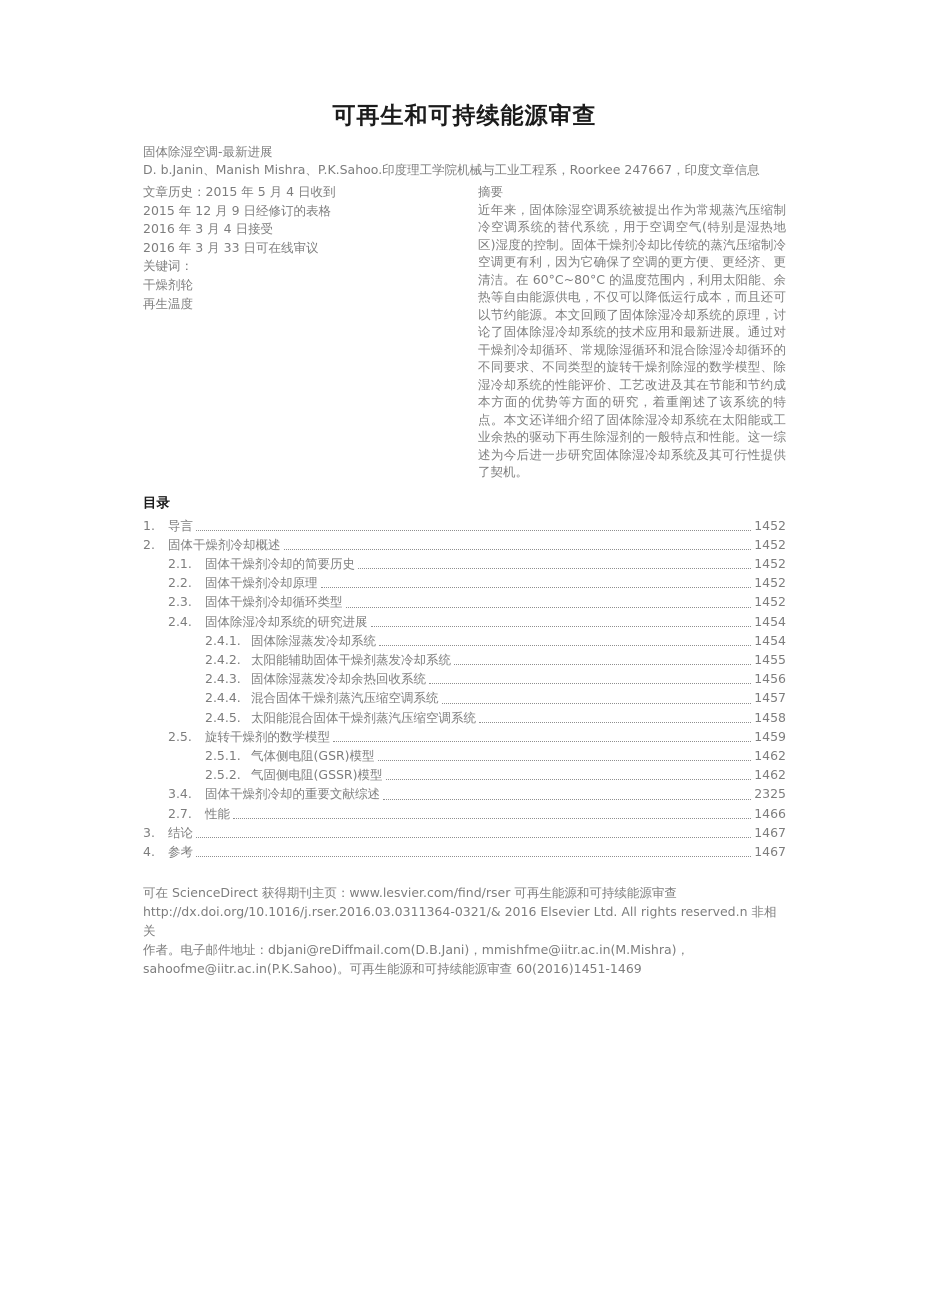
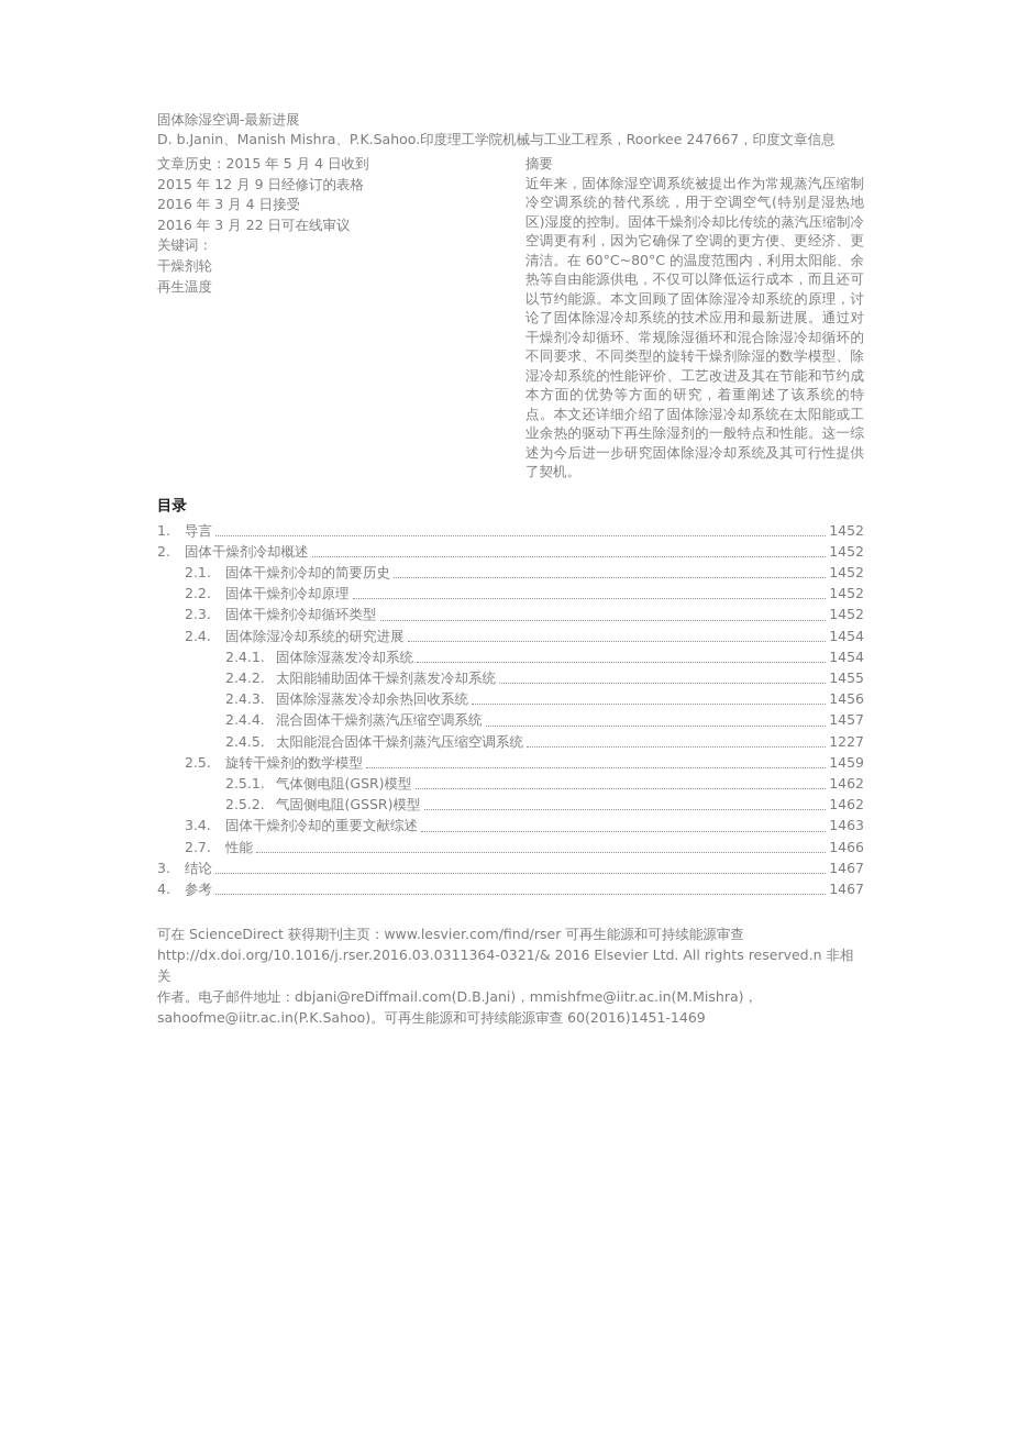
- 可再生和可持续能源审查
  固体除湿空调-最新进展
  D. b.Janin、Manish Mishra、P.K.Sahoo.印度理工学院机械与工业工程系，Roorkee 247667，印度文章信息
  文章历史：2015 年 5 月 4 日收到
  2015 年 12 月 9 日经修订的表格
  2016 年 3 月 4 日接受
- 2016 年 3 月 33 日可在线审议
+ 2016 年 3 月 22 日可在线审议
  关键词：
  干燥剂轮
  再生温度
  摘要
  近年来，固体除湿空调系统被提出作为常规蒸汽压缩制冷空调系统的替代系统，用于空调空气(特别是湿热地区)湿度的控制。固体干燥剂冷却比传统的蒸汽压缩制冷空调更有利，因为它确保了空调的更方便、更经济、更清洁。在 60°C~80°C 的温度范围内，利用太阳能、余热等自由能源供电，不仅可以降低运行成本，而且还可以节约能源。本文回顾了固体除湿冷却系统的原理，讨论了固体除湿冷却系统的技术应用和最新进展。通过对干燥剂冷却循环、常规除湿循环和混合除湿冷却循环的不同要求、不同类型的旋转干燥剂除湿的数学模型、除湿冷却系统的性能评价、工艺改进及其在节能和节约成本方面的优势等方面的研究，着重阐述了该系统的特点。本文还详细介绍了固体除湿冷却系统在太阳能或工业余热的驱动下再生除湿剂的一般特点和性能。这一综述为今后进一步研究固体除湿冷却系统及其可行性提供了契机。
  目录
  1.
  导言
  1452
  2.
  固体干燥剂冷却概述
  1452
  2.1.
  固体干燥剂冷却的简要历史
  1452
  2.2.
  固体干燥剂冷却原理
  1452
  2.3.
  固体干燥剂冷却循环类型
  1452
  2.4.
  固体除湿冷却系统的研究进展
  1454
  2.4.1.
  固体除湿蒸发冷却系统
  1454
  2.4.2.
  太阳能辅助固体干燥剂蒸发冷却系统
  1455
  2.4.3.
  固体除湿蒸发冷却余热回收系统
  1456
  2.4.4.
  混合固体干燥剂蒸汽压缩空调系统
  1457
  2.4.5.
  太阳能混合固体干燥剂蒸汽压缩空调系统
- 1458
+ 1227
  2.5.
  旋转干燥剂的数学模型
  1459
  2.5.1.
  气体侧电阻(GSR)模型
  1462
  2.5.2.
  气固侧电阻(GSSR)模型
  1462
  3.4.
  固体干燥剂冷却的重要文献综述
- 2325
+ 1463
  2.7.
  性能
  1466
  3.
  结论
  1467
  4.
  参考
  1467
  可在 ScienceDirect 获得期刊主页：www.lesvier.com/find/rser 可再生能源和可持续能源审查
  http://dx.doi.org/10.1016/j.rser.2016.03.0311364-0321/& 2016 Elsevier Ltd. All rights reserved.n 非相关
  作者。电子邮件地址：dbjani@reDiffmail.com(D.B.Jani)，mmishfme@iitr.ac.in(M.Mishra)，
  sahoofme@iitr.ac.in(P.K.Sahoo)。可再生能源和可持续能源审查 60(2016)1451-1469
